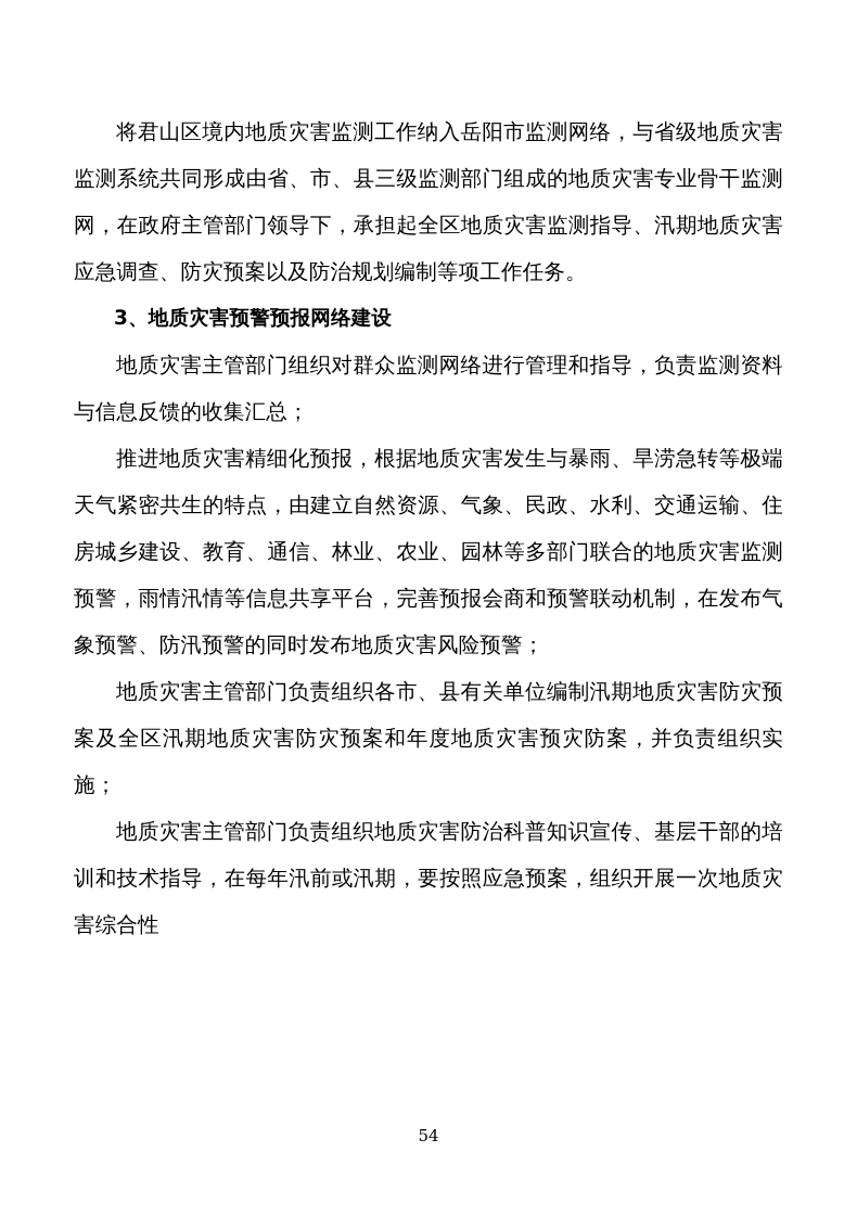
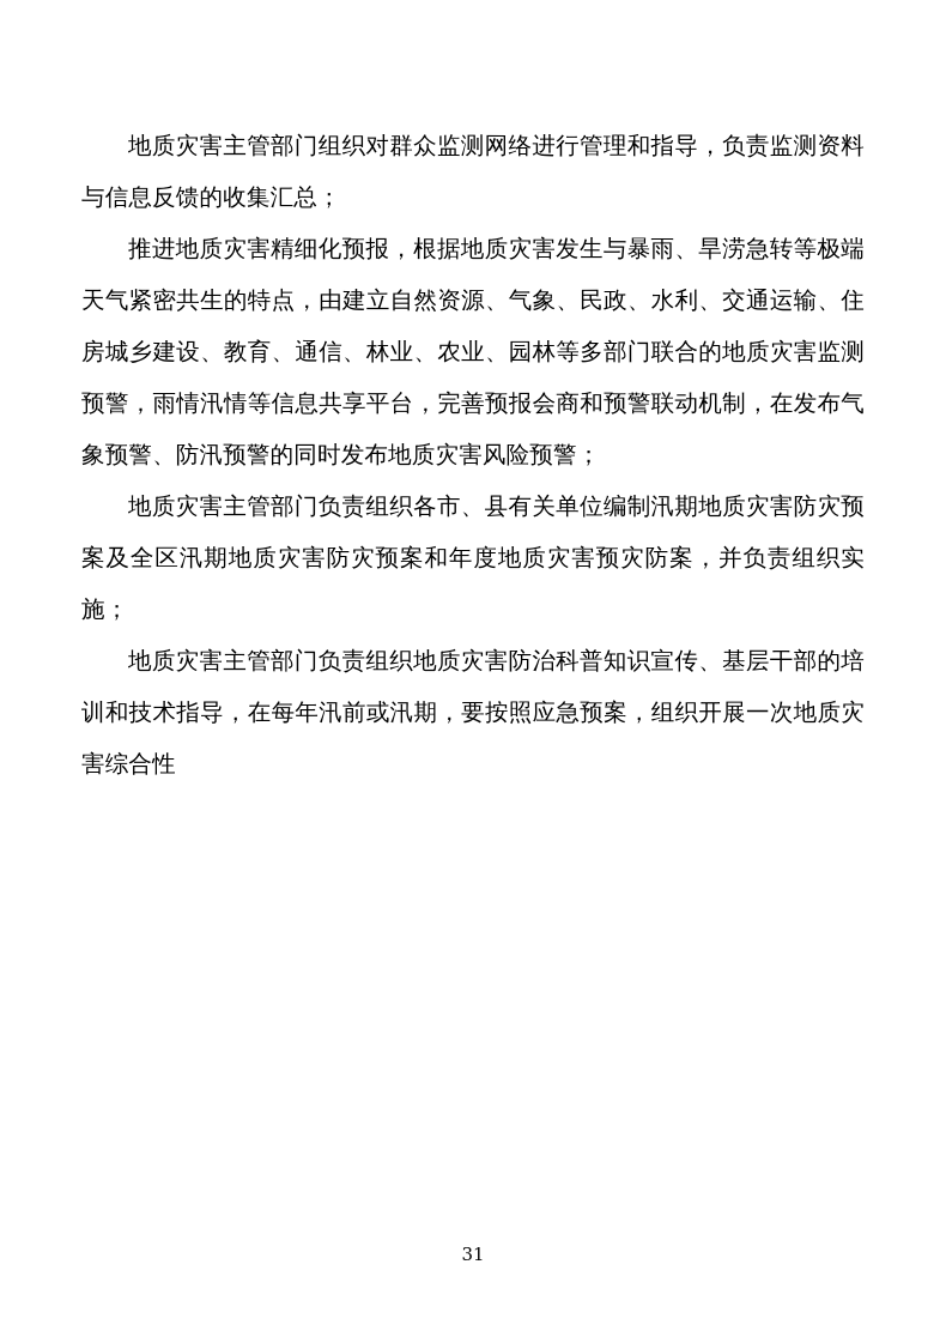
- 将君山区境内地质灾害监测工作纳入岳阳市监测网络，与省级地质灾害监测系统共同形成由省、市、县三级监测部门组成的地质灾害专业骨干监测网，在政府主管部门领导下，承担起全区地质灾害监测指导、汛期地质灾害应急调查、防灾预案以及防治规划编制等项工作任务。
- 3、地质灾害预警预报网络建设
  地质灾害主管部门组织对群众监测网络进行管理和指导，负责监测资料与信息反馈的收集汇总；
  推进地质灾害精细化预报，根据地质灾害发生与暴雨、旱涝急转等极端天气紧密共生的特点，由建立自然资源、气象、民政、水利、交通运输、住房城乡建设、教育、通信、林业、农业、园林等多部门联合的地质灾害监测预警，雨情汛情等信息共享平台，完善预报会商和预警联动机制，在发布气象预警、防汛预警的同时发布地质灾害风险预警；
  地质灾害主管部门负责组织各市、县有关单位编制汛期地质灾害防灾预案及全区汛期地质灾害防灾预案和年度地质灾害预灾防案，并负责组织实施；
  地质灾害主管部门负责组织地质灾害防治科普知识宣传、基层干部的培训和技术指导，在每年汛前或汛期，要按照应急预案，组织开展一次地质灾害综合性
- 54
+ 31
